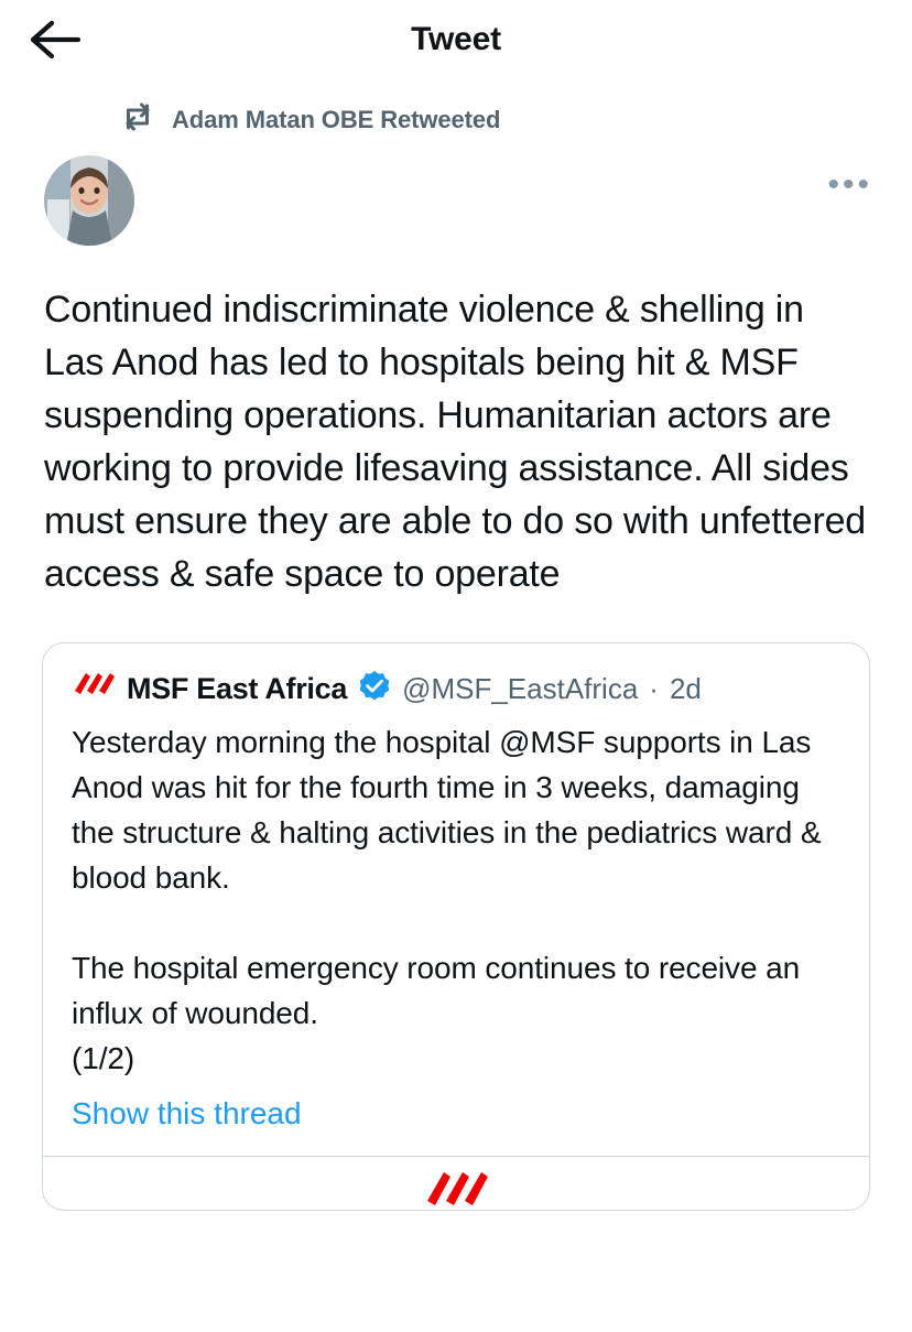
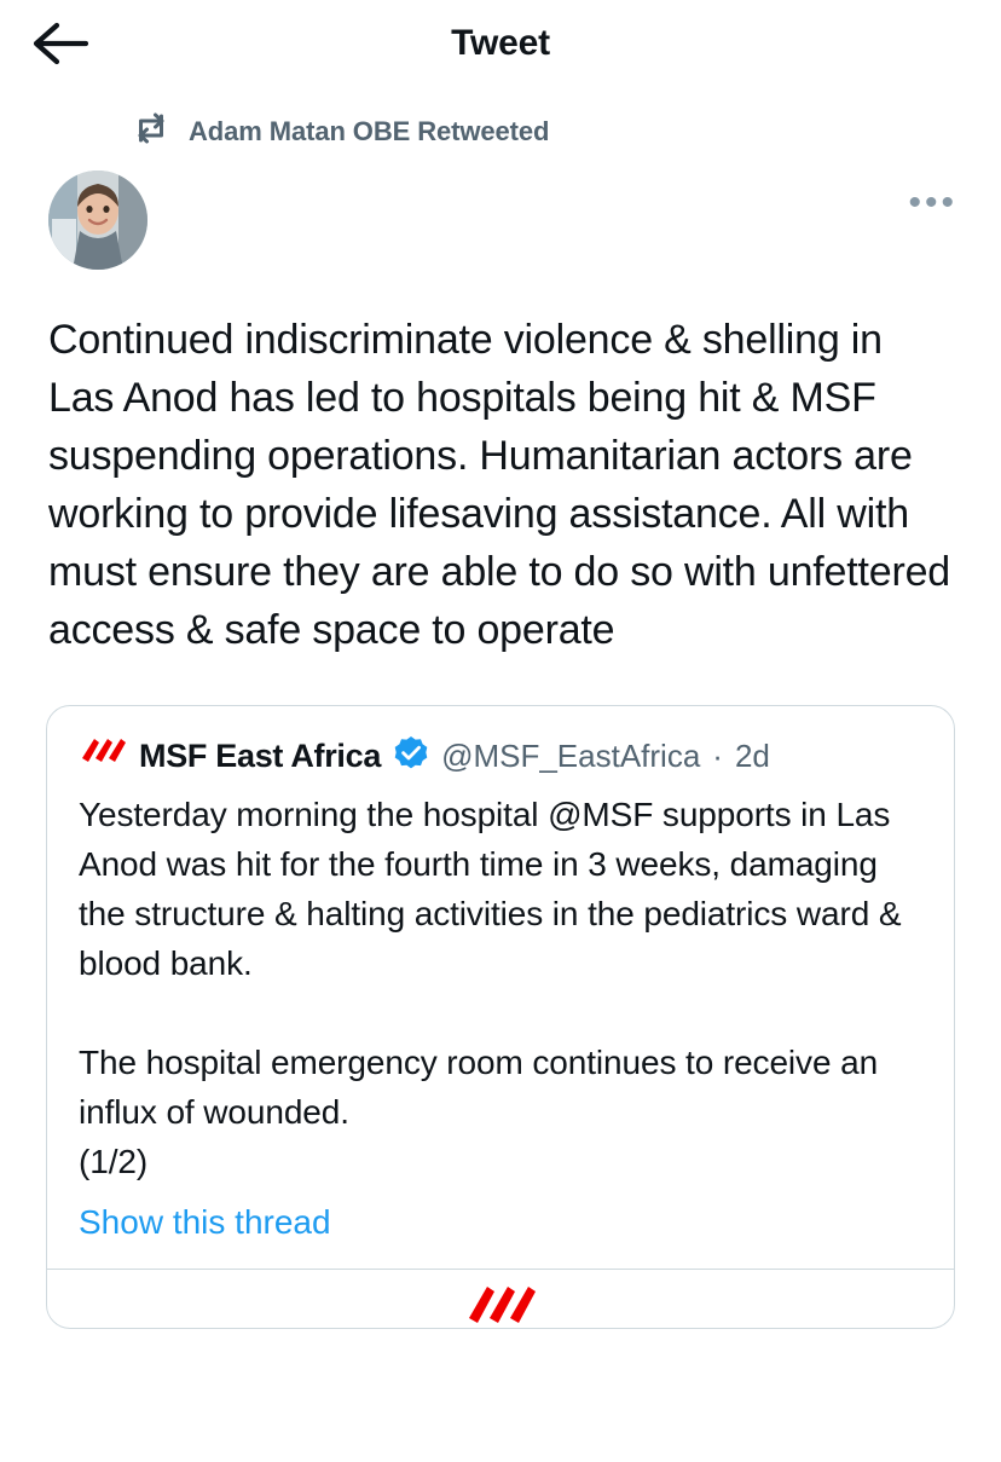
  Tweet
  Adam Matan OBE Retweeted
  •••
- Continued indiscriminate violence & shelling in Las Anod has led to hospitals being hit & MSF suspending operations. Humanitarian actors are working to provide lifesaving assistance. All sides must ensure they are able to do so with unfettered access & safe space to operate
+ Continued indiscriminate violence & shelling in Las Anod has led to hospitals being hit & MSF suspending operations. Humanitarian actors are working to provide lifesaving assistance. All with must ensure they are able to do so with unfettered access & safe space to operate
  MSF East Africa
  @MSF_EastAfrica
  ·
  2d
  Yesterday morning the hospital @MSF supports in Las Anod was hit for the fourth time in 3 weeks, damaging the structure & halting activities in the pediatrics ward & blood bank.
  The hospital emergency room continues to receive an influx of wounded.
  (1/2)
  Show this thread
